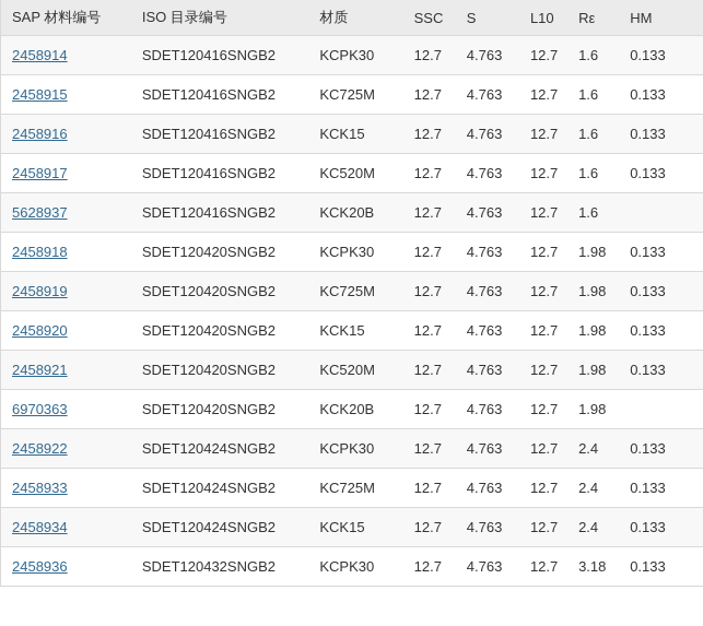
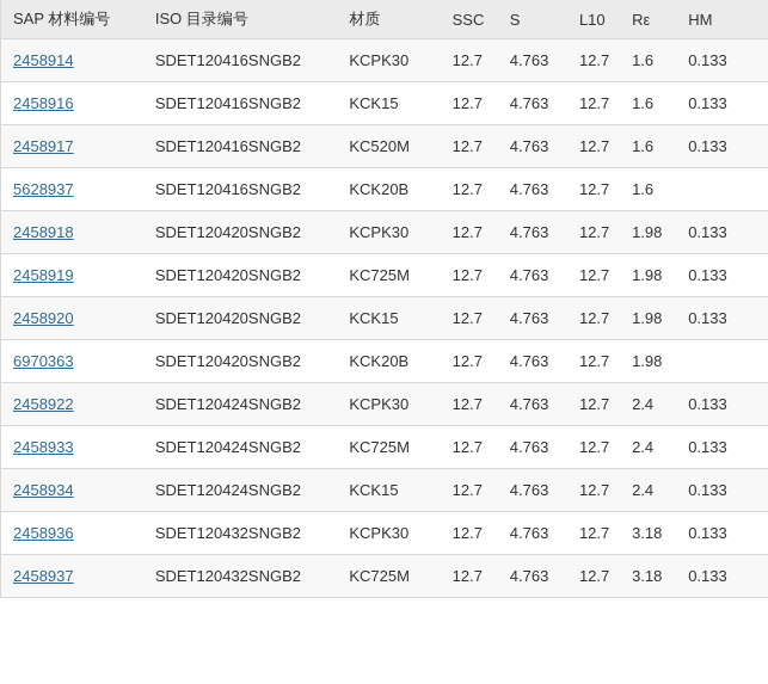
  SAP 材料编号	ISO 目录编号	材质	SSC	S	L10	Rε	HM
  2458914	SDET120416SNGB2	KCPK30	12.7	4.763	12.7	1.6	0.133
- 2458915	SDET120416SNGB2	KC725M	12.7	4.763	12.7	1.6	0.133
  2458916	SDET120416SNGB2	KCK15	12.7	4.763	12.7	1.6	0.133
  2458917	SDET120416SNGB2	KC520M	12.7	4.763	12.7	1.6	0.133
  5628937	SDET120416SNGB2	KCK20B	12.7	4.763	12.7	1.6
  2458918	SDET120420SNGB2	KCPK30	12.7	4.763	12.7	1.98	0.133
  2458919	SDET120420SNGB2	KC725M	12.7	4.763	12.7	1.98	0.133
  2458920	SDET120420SNGB2	KCK15	12.7	4.763	12.7	1.98	0.133
- 2458921	SDET120420SNGB2	KC520M	12.7	4.763	12.7	1.98	0.133
  6970363	SDET120420SNGB2	KCK20B	12.7	4.763	12.7	1.98
  2458922	SDET120424SNGB2	KCPK30	12.7	4.763	12.7	2.4	0.133
  2458933	SDET120424SNGB2	KC725M	12.7	4.763	12.7	2.4	0.133
  2458934	SDET120424SNGB2	KCK15	12.7	4.763	12.7	2.4	0.133
  2458936	SDET120432SNGB2	KCPK30	12.7	4.763	12.7	3.18	0.133
+ 2458937	SDET120432SNGB2	KC725M	12.7	4.763	12.7	3.18	0.133
